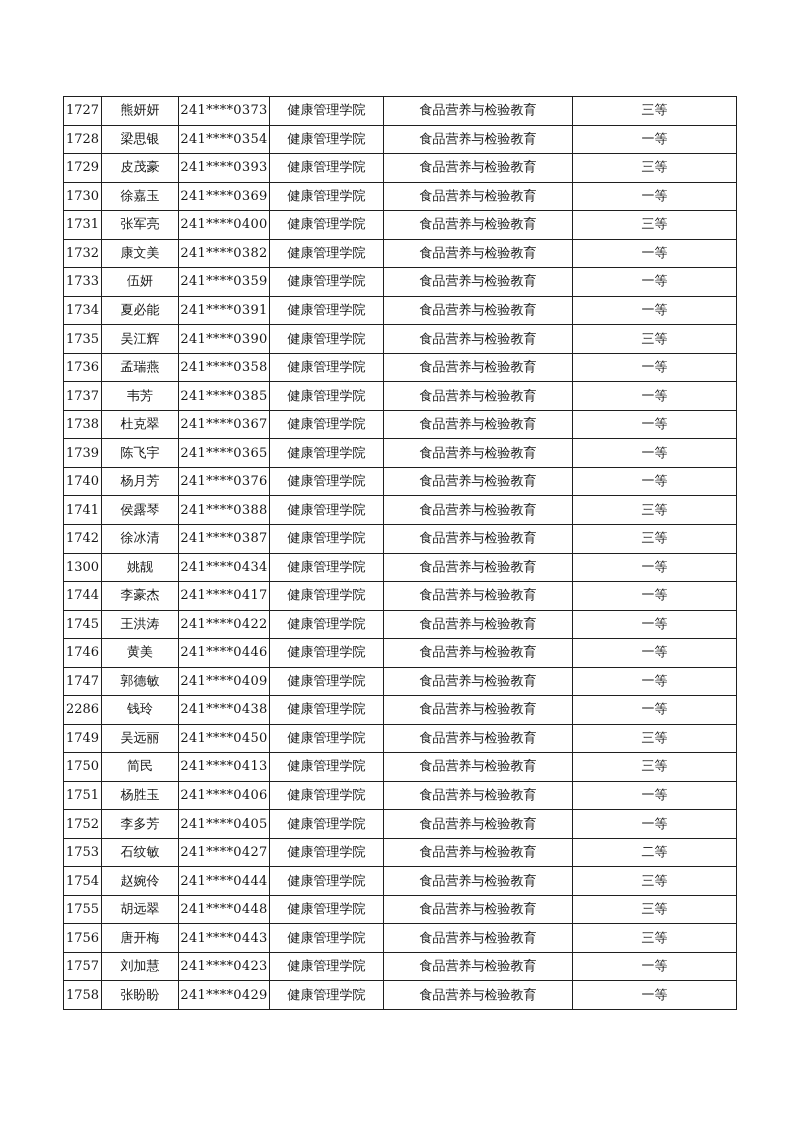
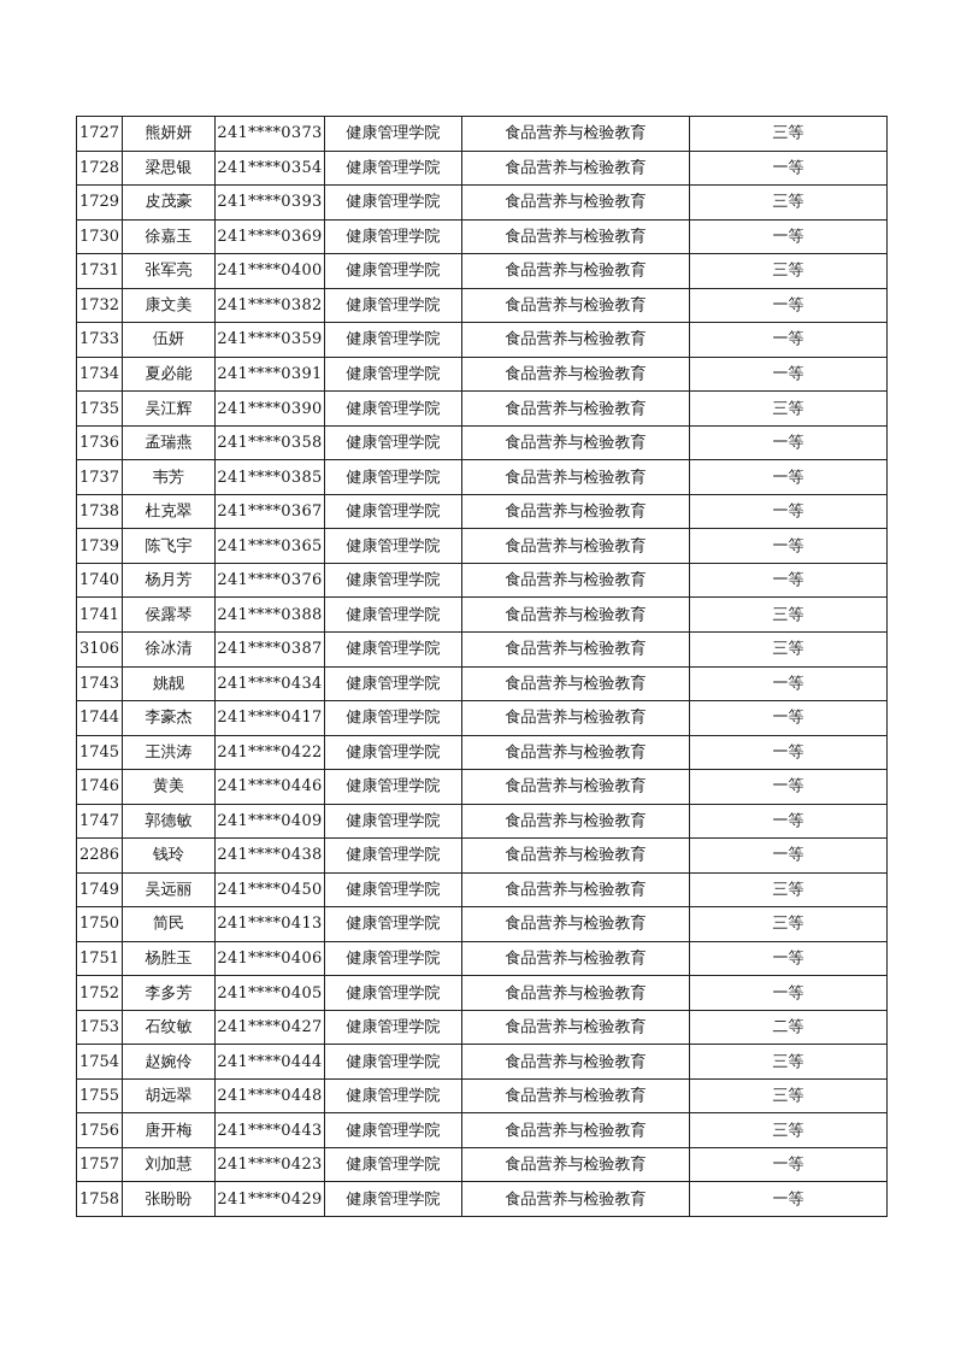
  1727	熊妍妍	241****0373	健康管理学院	食品营养与检验教育	三等
  1728	梁思银	241****0354	健康管理学院	食品营养与检验教育	一等
  1729	皮茂豪	241****0393	健康管理学院	食品营养与检验教育	三等
  1730	徐嘉玉	241****0369	健康管理学院	食品营养与检验教育	一等
  1731	张军亮	241****0400	健康管理学院	食品营养与检验教育	三等
  1732	康文美	241****0382	健康管理学院	食品营养与检验教育	一等
  1733	伍妍	241****0359	健康管理学院	食品营养与检验教育	一等
  1734	夏必能	241****0391	健康管理学院	食品营养与检验教育	一等
  1735	吴江辉	241****0390	健康管理学院	食品营养与检验教育	三等
  1736	孟瑞燕	241****0358	健康管理学院	食品营养与检验教育	一等
  1737	韦芳	241****0385	健康管理学院	食品营养与检验教育	一等
  1738	杜克翠	241****0367	健康管理学院	食品营养与检验教育	一等
  1739	陈飞宇	241****0365	健康管理学院	食品营养与检验教育	一等
  1740	杨月芳	241****0376	健康管理学院	食品营养与检验教育	一等
  1741	侯露琴	241****0388	健康管理学院	食品营养与检验教育	三等
- 1742	徐冰清	241****0387	健康管理学院	食品营养与检验教育	三等
+ 3106	徐冰清	241****0387	健康管理学院	食品营养与检验教育	三等
- 1300	姚靓	241****0434	健康管理学院	食品营养与检验教育	一等
+ 1743	姚靓	241****0434	健康管理学院	食品营养与检验教育	一等
  1744	李豪杰	241****0417	健康管理学院	食品营养与检验教育	一等
  1745	王洪涛	241****0422	健康管理学院	食品营养与检验教育	一等
  1746	黄美	241****0446	健康管理学院	食品营养与检验教育	一等
  1747	郭德敏	241****0409	健康管理学院	食品营养与检验教育	一等
  2286	钱玲	241****0438	健康管理学院	食品营养与检验教育	一等
  1749	吴远丽	241****0450	健康管理学院	食品营养与检验教育	三等
  1750	简民	241****0413	健康管理学院	食品营养与检验教育	三等
  1751	杨胜玉	241****0406	健康管理学院	食品营养与检验教育	一等
  1752	李多芳	241****0405	健康管理学院	食品营养与检验教育	一等
  1753	石纹敏	241****0427	健康管理学院	食品营养与检验教育	二等
  1754	赵婉伶	241****0444	健康管理学院	食品营养与检验教育	三等
  1755	胡远翠	241****0448	健康管理学院	食品营养与检验教育	三等
  1756	唐开梅	241****0443	健康管理学院	食品营养与检验教育	三等
  1757	刘加慧	241****0423	健康管理学院	食品营养与检验教育	一等
  1758	张盼盼	241****0429	健康管理学院	食品营养与检验教育	一等
